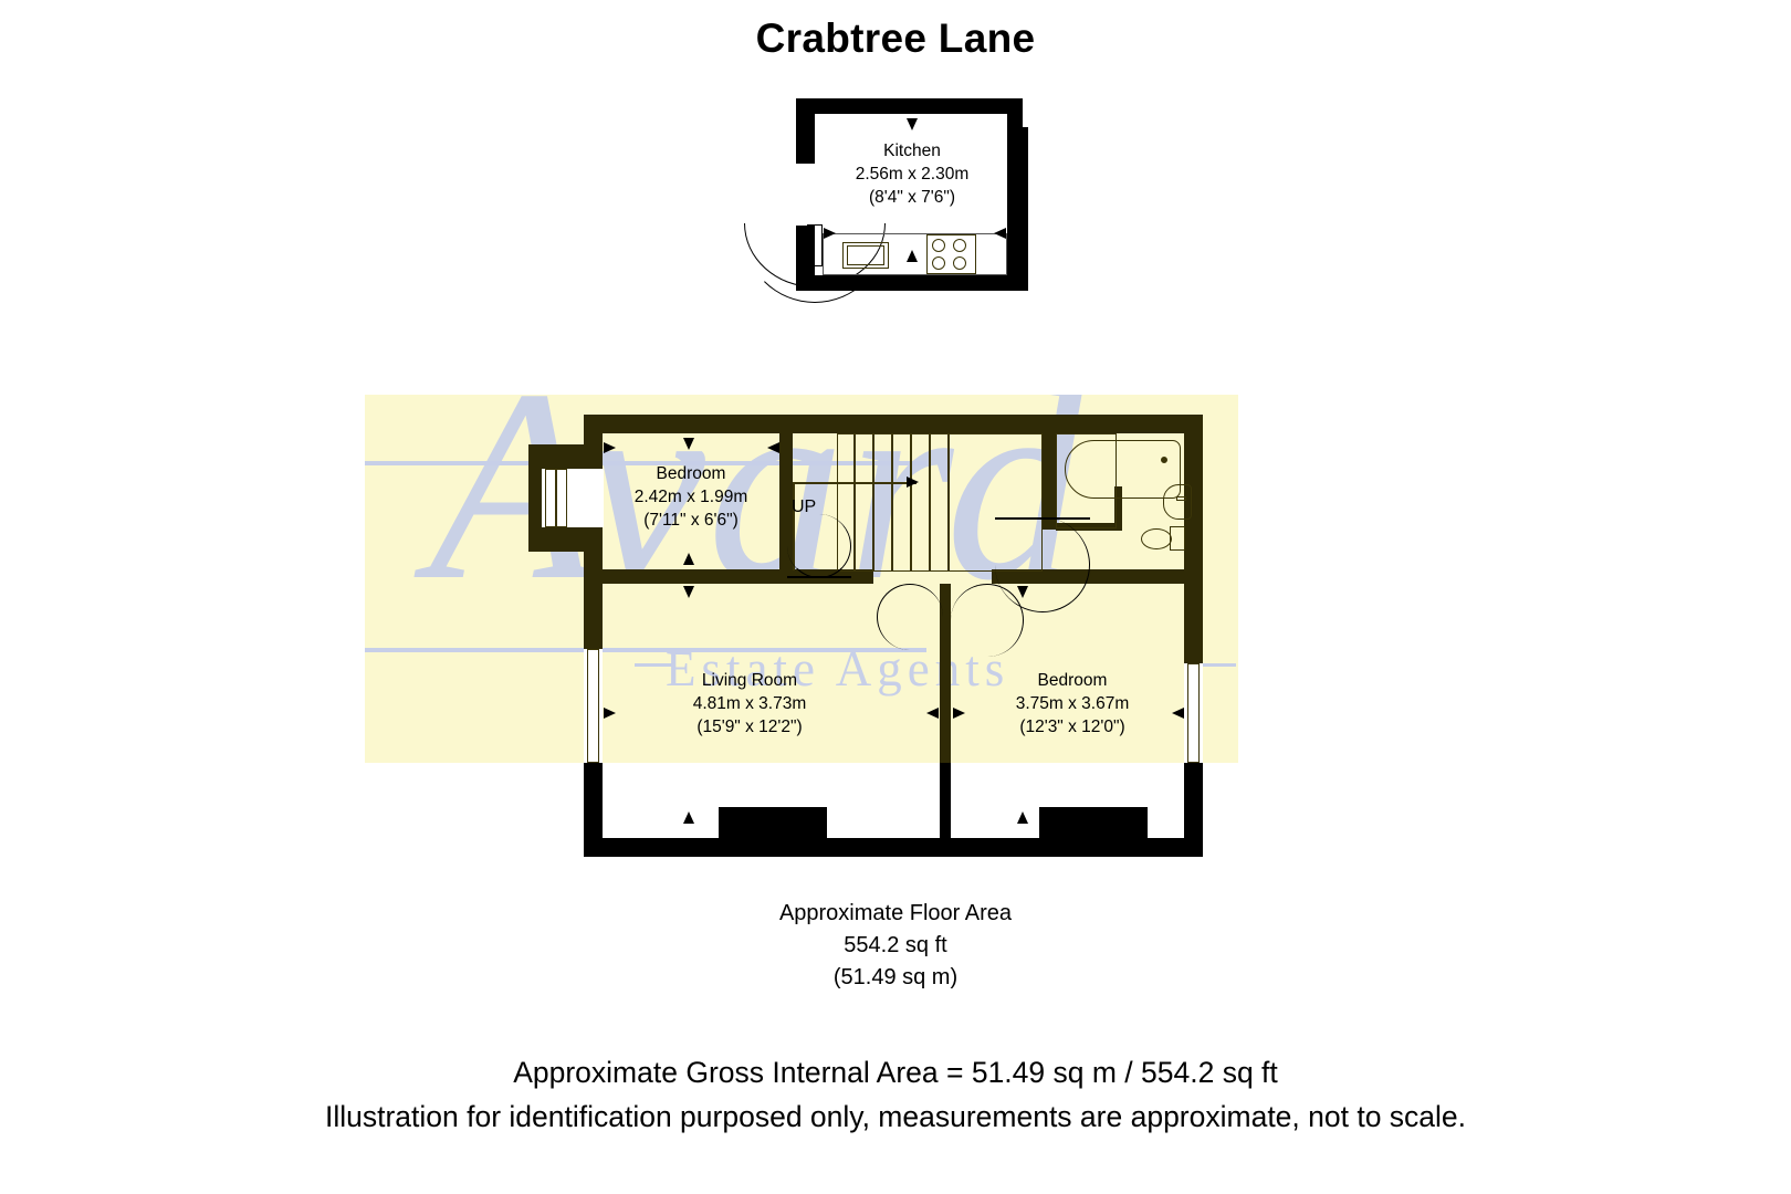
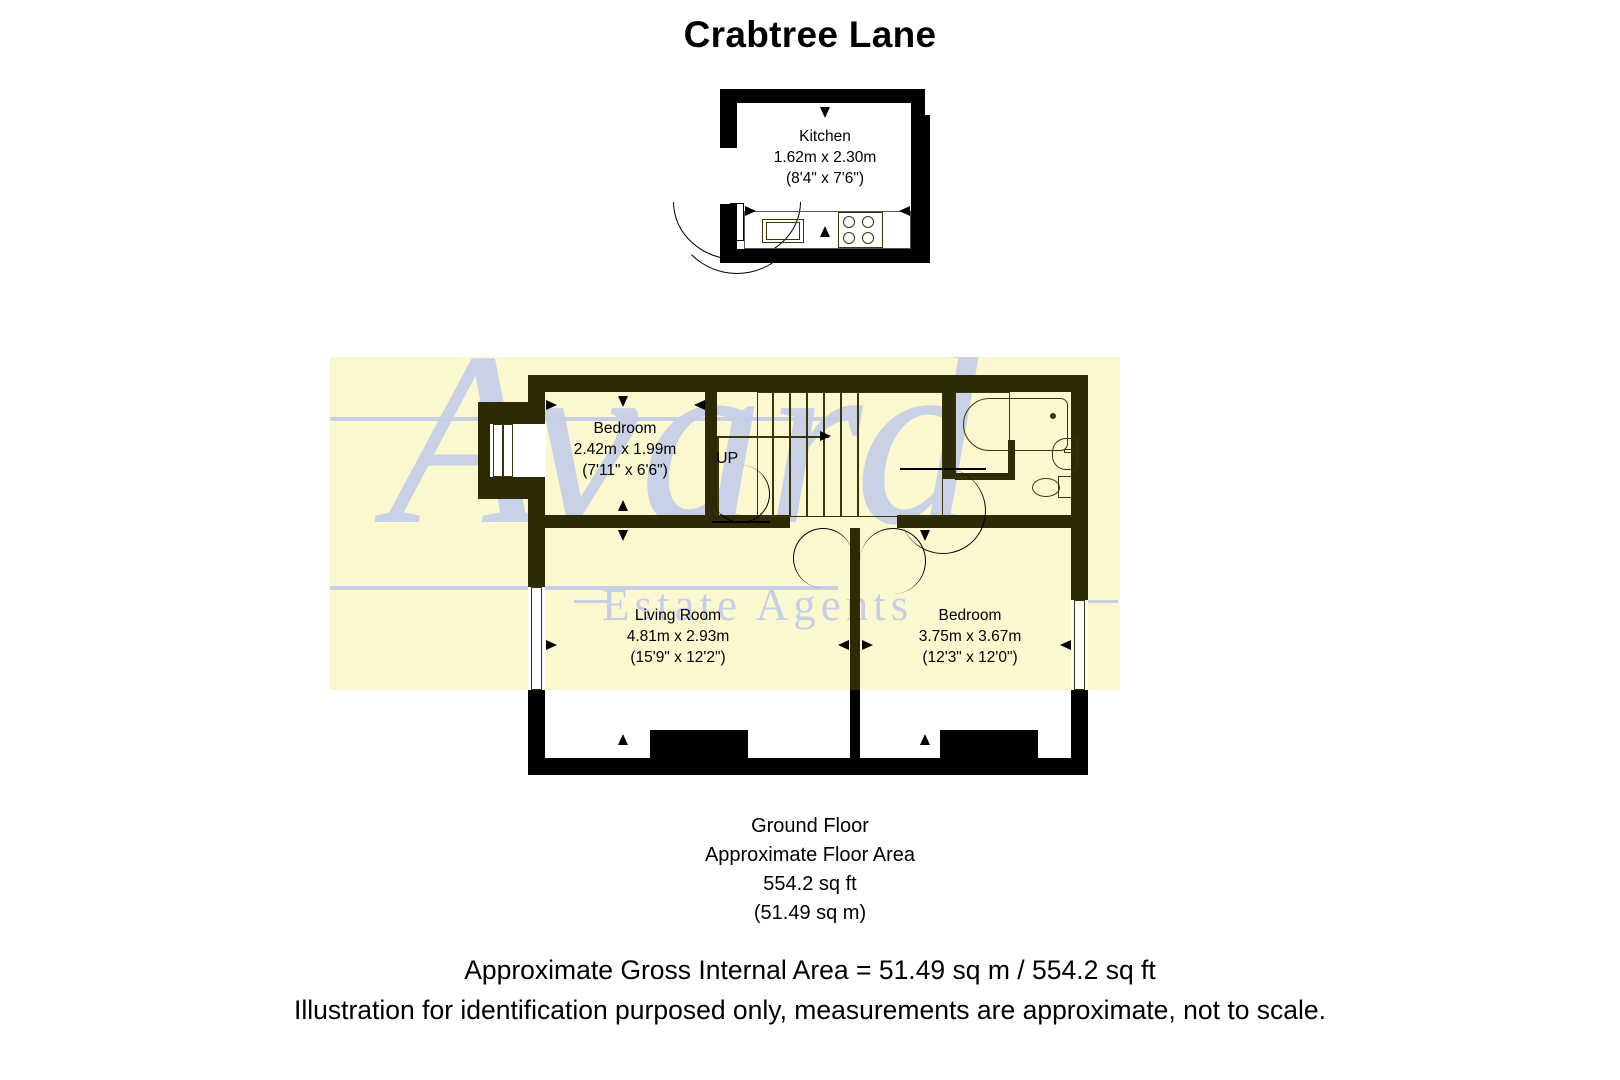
  Crabtree Lane
  Kitchen
- 2.56m x 2.30m
+ 1.62m x 2.30m
  (8'4" x 7'6")
  Avard
  Estate Agets
  UP
  Bedroom
  2.42m x 1.99m
  (7'11" x 6'6")
  Living Room
- 4.81m x 3.73m
+ 4.81m x 2.93m
  (15'9" x 12'2")
  Bedroom
  3.75m x 3.67m
  (12'3" x 12'0")
+ Ground Floor
  Approximate Floor Area
  554.2 sq ft
  (51.49 sq m)
  Approximate Gross Internal Area = 51.49 sq m / 554.2 sq ft
  Illustration for identification purposed only, measurements are approximate, not to scale.
